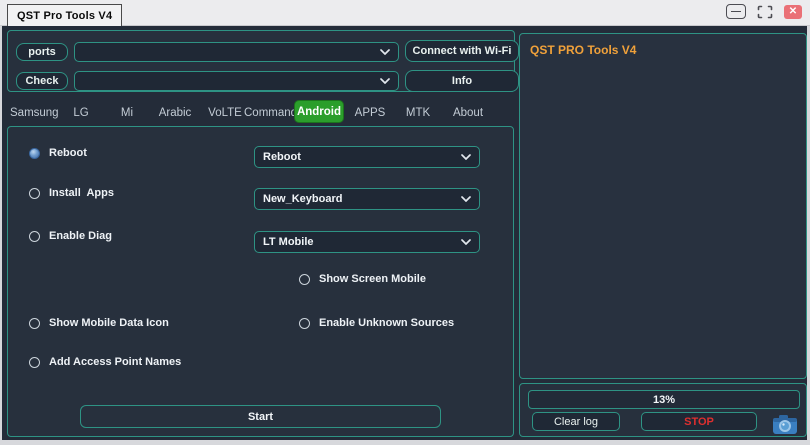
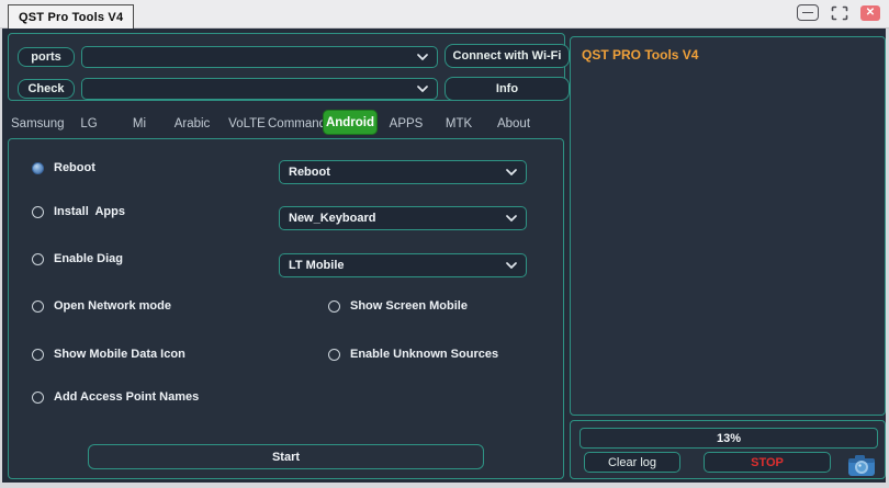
  QST Pro Tools V4
  ✕
  ports
  Connect with Wi-Fi
  Check
  Info
  Samsung
  LG
  Mi
  Arabic
  VoLTE
  Comman
  Android
  APPS
  MTK
  About
  Reboot
  Reboot
  Install Apps
  New_Keyboard
  Enable Diag
  LT Mobile
+ Open Network mode
  Show Screen Mobile
  Show Mobile Data Icon
  Enable Unknown Sources
  Add Access Point Names
  Start
  QST PRO Tools V4
  13%
  Clear log
  STOP
